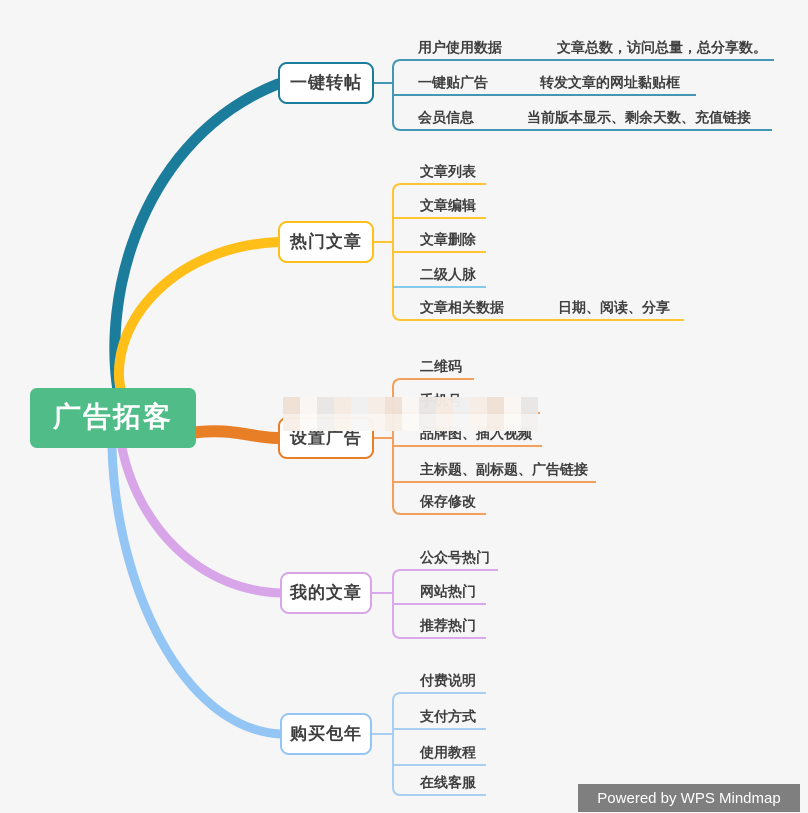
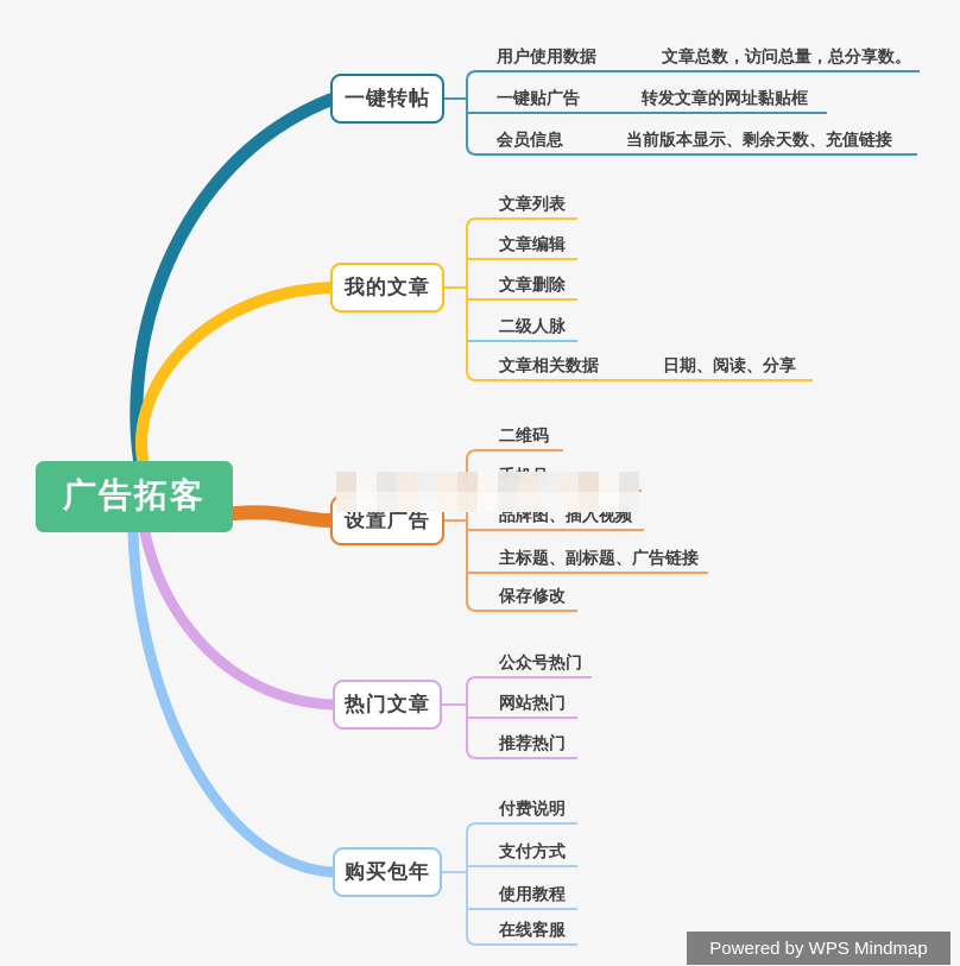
  广告拓客
  一键转帖
- 热门文章
+ 我的文章
  设置广告
- 我的文章
+ 热门文章
  购买包年
  用户使用数据
  文章总数，访问总量，总分享数。
  一键贴广告
  转发文章的网址黏贴框
  会员信息
  当前版本显示、剩余天数、充值链接
  文章列表
  文章编辑
  文章删除
  二级人脉
  文章相关数据
  日期、阅读、分享
  二维码
  品牌图、插入视频
  主标题、副标题、广告链接
  保存修改
  公众号热门
  网站热门
  推荐热门
  付费说明
  支付方式
  使用教程
  在线客服
  Powered by WPS Mindmap
